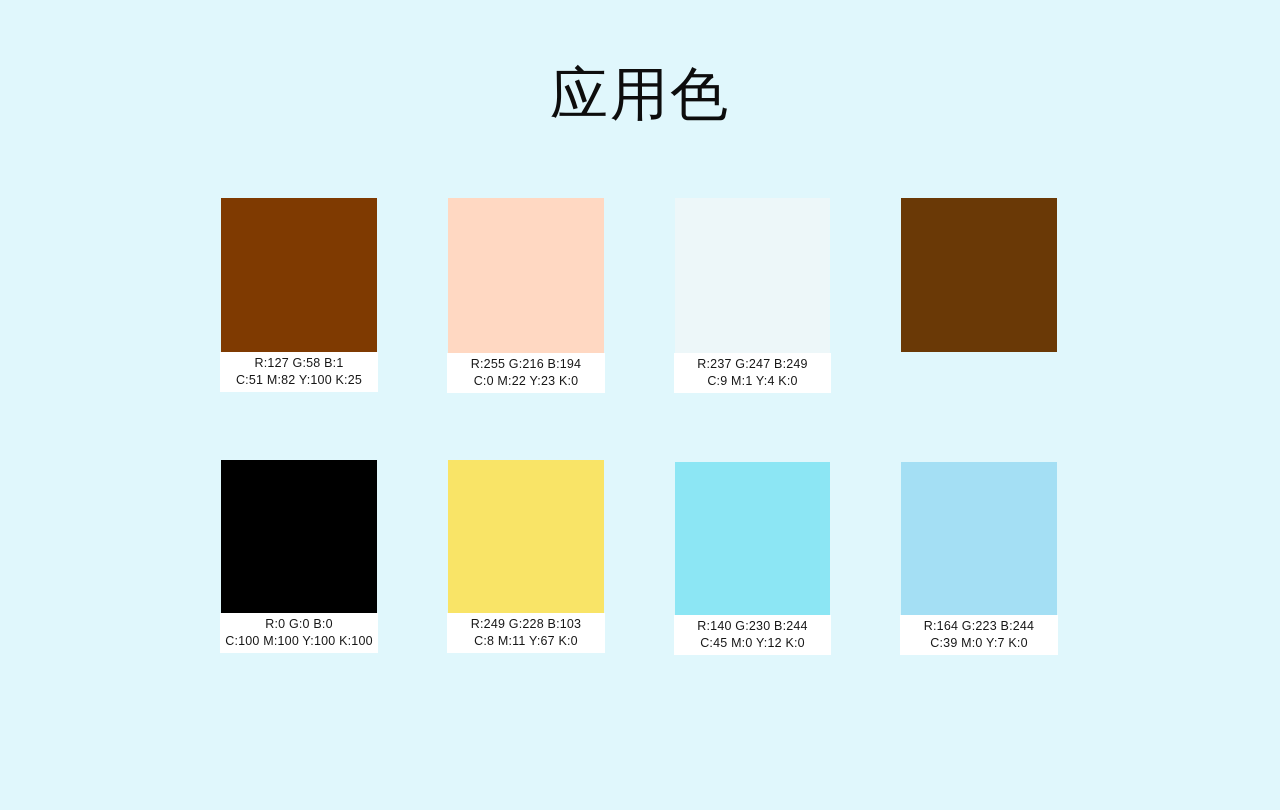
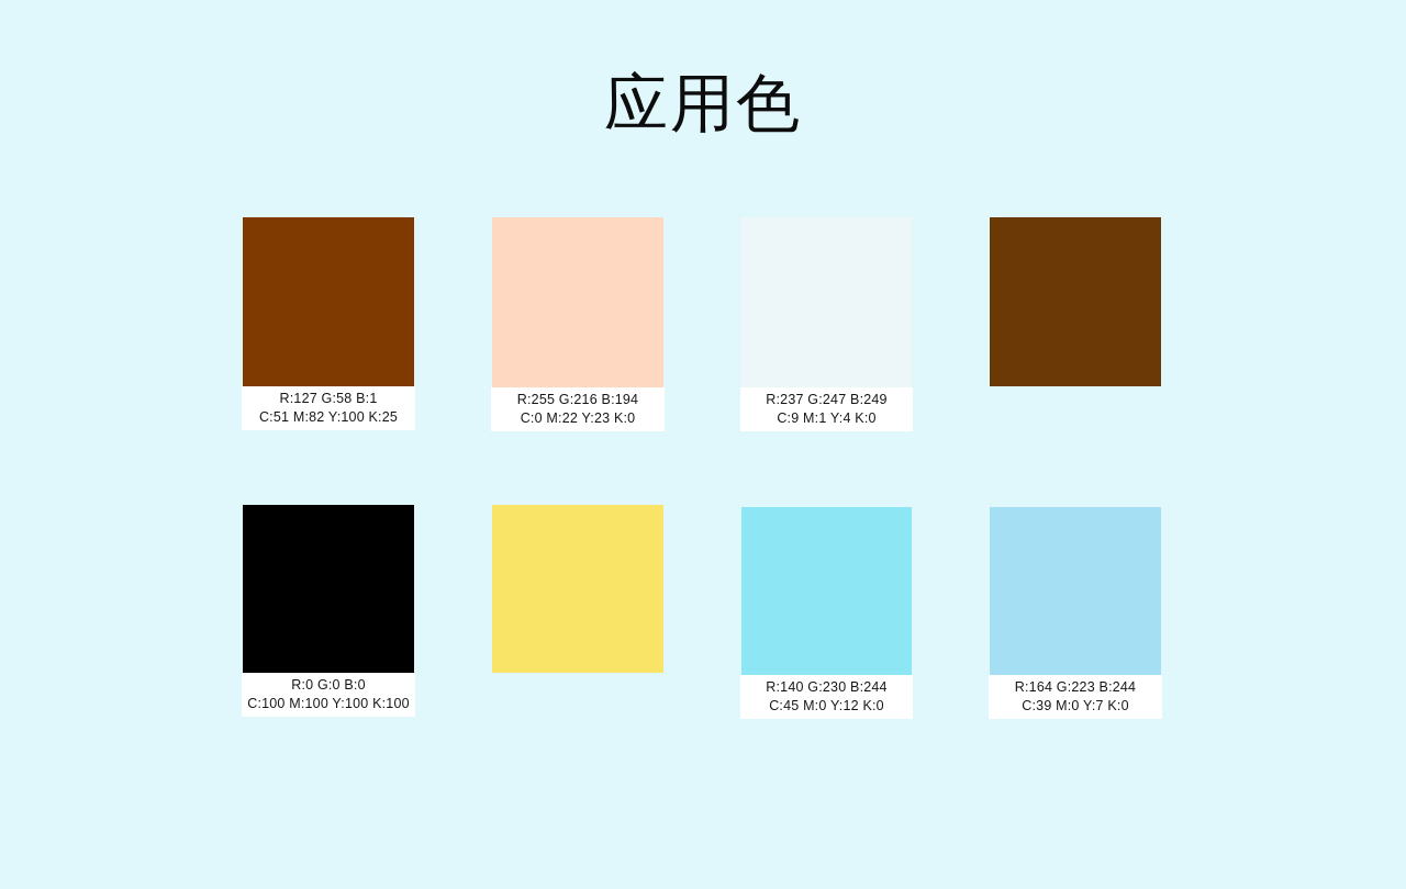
  应用色
  R:127 G:58 B:1
  C:51 M:82 Y:100 K:25
  R:255 G:216 B:194
  C:0 M:22 Y:23 K:0
  R:237 G:247 B:249
  C:9 M:1 Y:4 K:0
  R:0 G:0 B:0
  C:100 M:100 Y:100 K:100
- R:249 G:228 B:103
- C:8 M:11 Y:67 K:0
  R:140 G:230 B:244
  C:45 M:0 Y:12 K:0
  R:164 G:223 B:244
  C:39 M:0 Y:7 K:0
